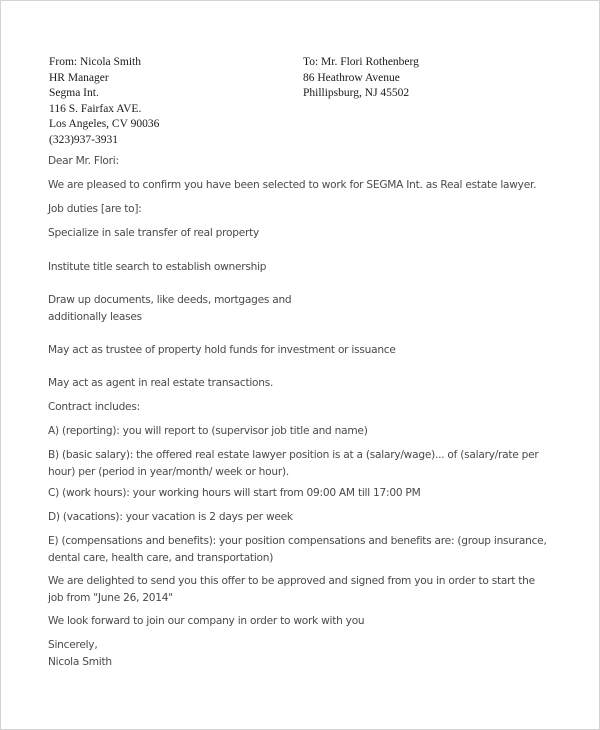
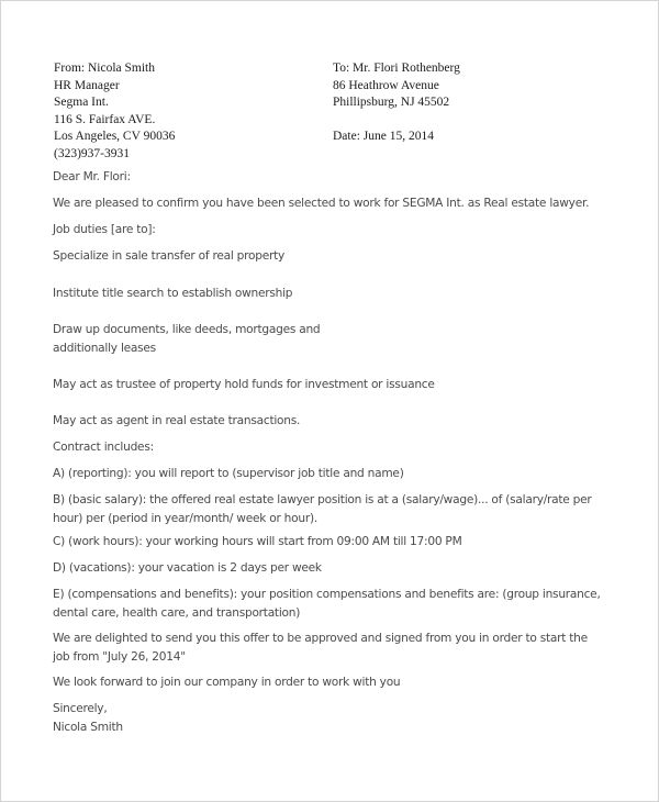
  From: Nicola Smith
  HR Manager
  Segma Int.
  116 S. Fairfax AVE.
  Los Angeles, CV 90036
  (323)937-3931
  To: Mr. Flori Rothenberg
  86 Heathrow Avenue
  Phillipsburg, NJ 45502
+ Date: June 15, 2014
  Dear Mr. Flori:
  We are pleased to confirm you have been selected to work for SEGMA Int. as Real estate lawyer.
  Job duties [are to]:
  Specialize in sale transfer of real property
  Institute title search to establish ownership
  Draw up documents, like deeds, mortgages and
  additionally leases
  May act as trustee of property hold funds for investment or issuance
  May act as agent in real estate transactions.
  Contract includes:
  A) (reporting): you will report to (supervisor job title and name)
  B) (basic salary): the offered real estate lawyer position is at a (salary/wage)... of (salary/rate per
  hour) per (period in year/month/ week or hour).
  C) (work hours): your working hours will start from 09:00 AM till 17:00 PM
  D) (vacations): your vacation is 2 days per week
  E) (compensations and benefits): your position compensations and benefits are: (group insurance,
  dental care, health care, and transportation)
  We are delighted to send you this offer to be approved and signed from you in order to start the
- job from "June 26, 2014"
+ job from "July 26, 2014"
  We look forward to join our company in order to work with you
  Sincerely,
  Nicola Smith
